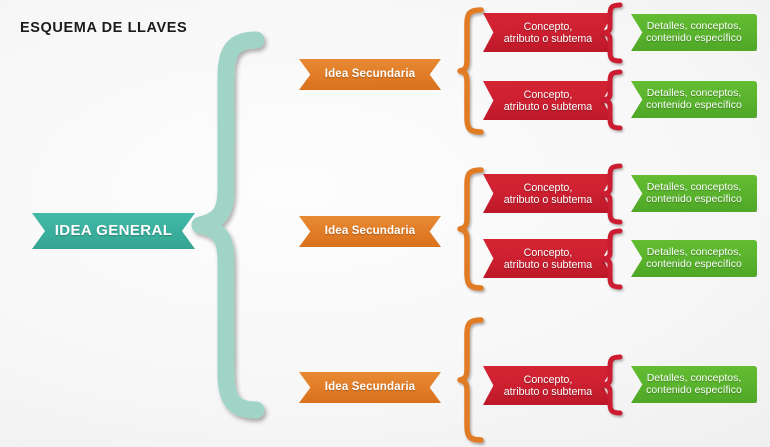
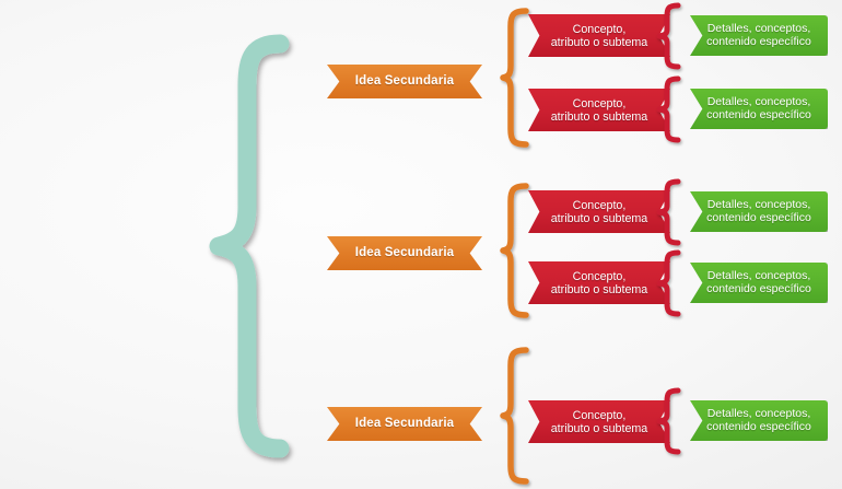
- ESQUEMA DE LLAVES
- IDEA GENERAL
  Idea Secundaria
  Concepto,
  atributo o subtema
  Detalles, conceptos,
  contenido específico
  Concepto,
  atributo o subtema
  Detalles, conceptos,
  contenido específico
  Idea Secundaria
  Concepto,
  atributo o subtema
  Detalles, conceptos,
  contenido específico
  Concepto,
  atributo o subtema
  Detalles, conceptos,
  contenido específico
  Idea Secundaria
  Concepto,
  atributo o subtema
  Detalles, conceptos,
  contenido específico
